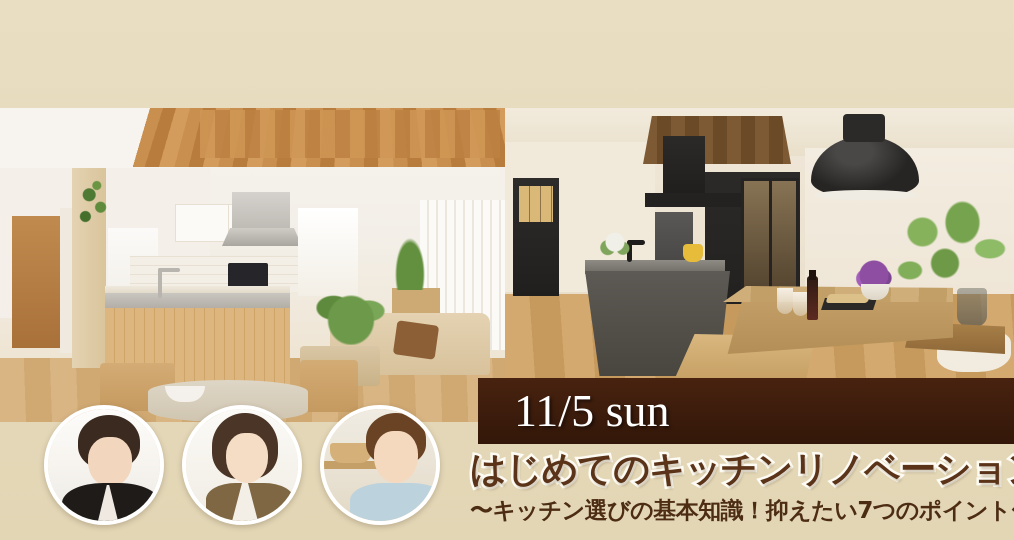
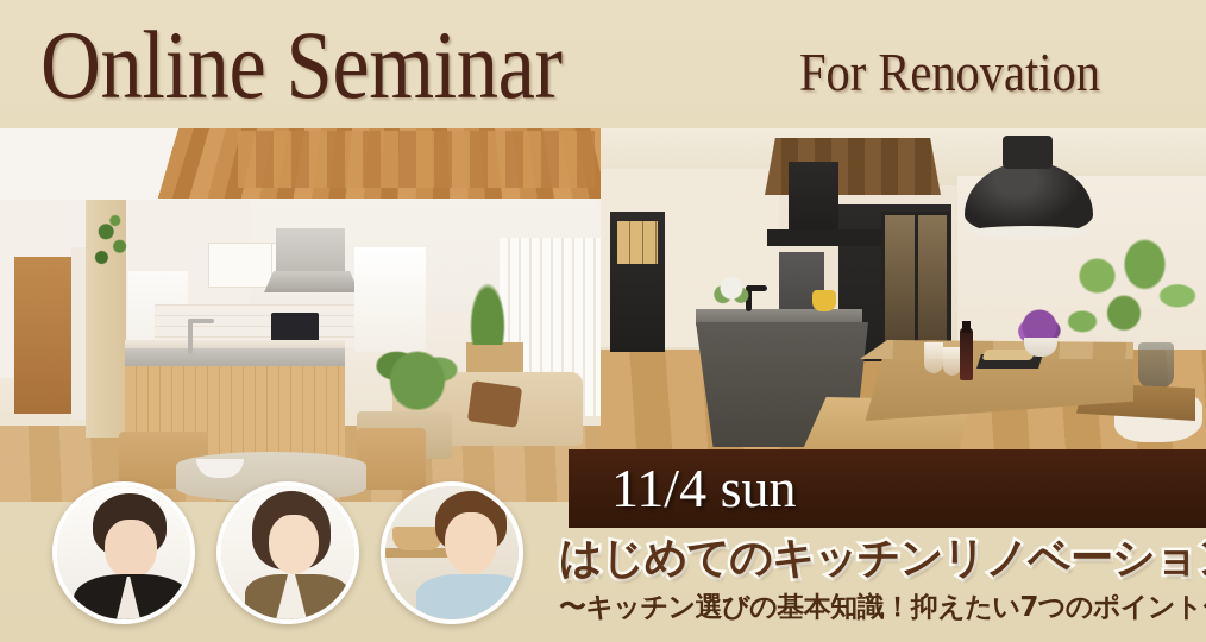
+ Online Seminar
+ For Renovation
- 11/5 sun
+ 11/4 sun
  はじめてのキッチンリノベーショ
  〜キッチン選びの基本知識！抑えたい7つのポイント
